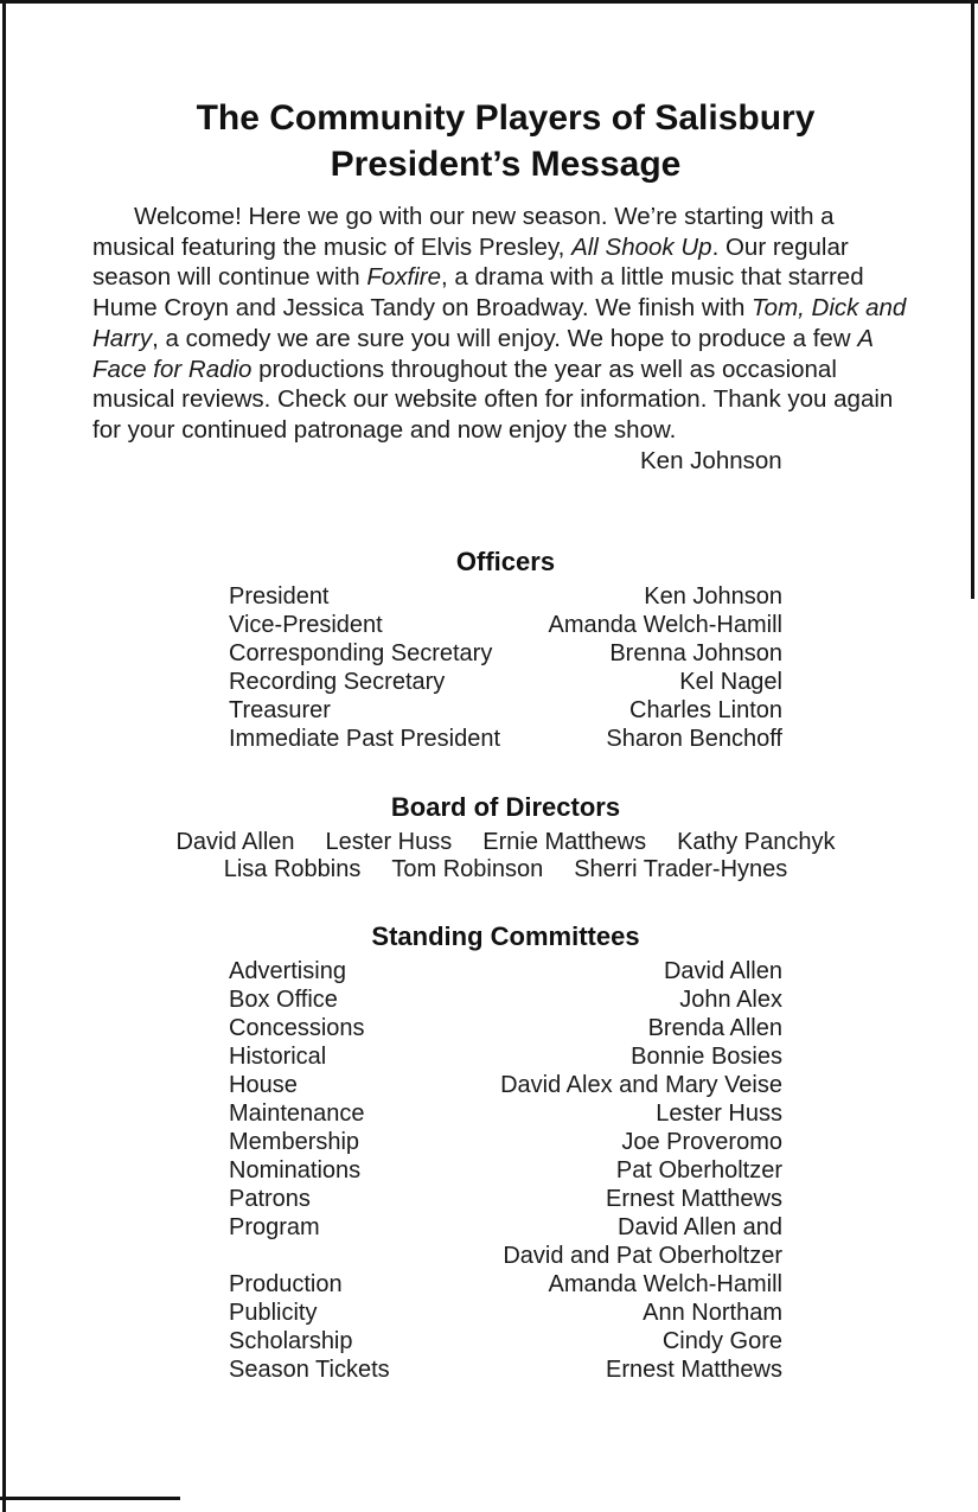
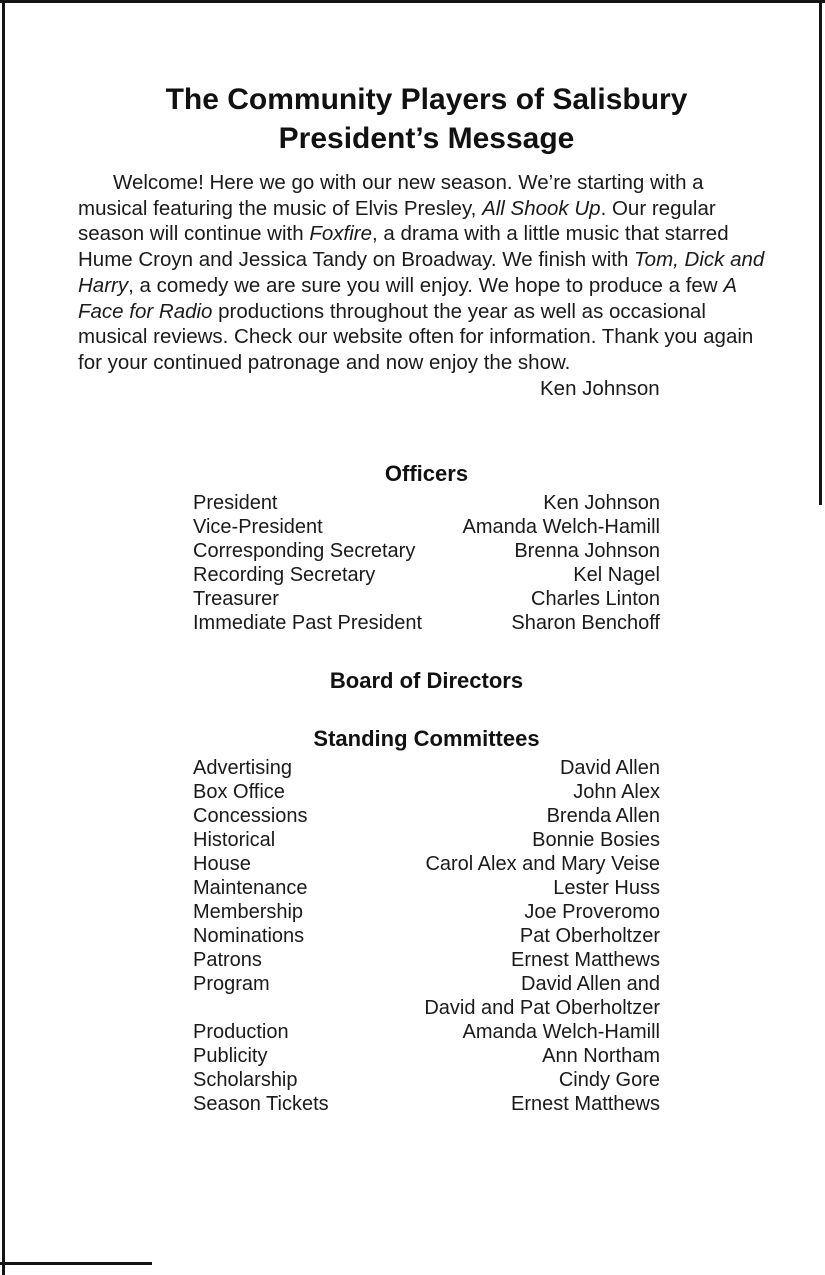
  The Community Players of Salisbury
  President’s Message
  Welcome! Here we go with our new season. We’re starting with a musical featuring the music of Elvis Presley, All Shook Up. Our regular season will continue with Foxfire, a drama with a little music that starred Hume Croyn and Jessica Tandy on Broadway. We finish with Tom, Dick and Harry, a comedy we are sure you will enjoy. We hope to produce a few A Face for Radio productions throughout the year as well as occasional musical reviews. Check our website often for information. Thank you again for your continued patronage and now enjoy the show.
  Ken Johnson
  Officers
  President
  Ken Johnson
  Vice-President
  Amanda Welch-Hamill
  Corresponding Secretary
  Brenna Johnson
  Recording Secretary
  Kel Nagel
  Treasurer
  Charles Linton
  Immediate Past President
  Sharon Benchoff
  Board of Directors
- David Allen Lester Huss Ernie Matthews Kathy Panchyk
- Lisa Robbins Tom Robinson Sherri Trader-Hynes
  Standing Committees
  Advertising
  David Allen
  Box Office
  John Alex
  Concessions
  Brenda Allen
  Historical
  Bonnie Bosies
  House
- David Alex and Mary Veise
+ Carol Alex and Mary Veise
  Maintenance
  Lester Huss
  Membership
  Joe Proveromo
  Nominations
  Pat Oberholtzer
  Patrons
  Ernest Matthews
  Program
  David Allen and
  David and Pat Oberholtzer
  Production
  Amanda Welch-Hamill
  Publicity
  Ann Northam
  Scholarship
  Cindy Gore
  Season Tickets
  Ernest Matthews
